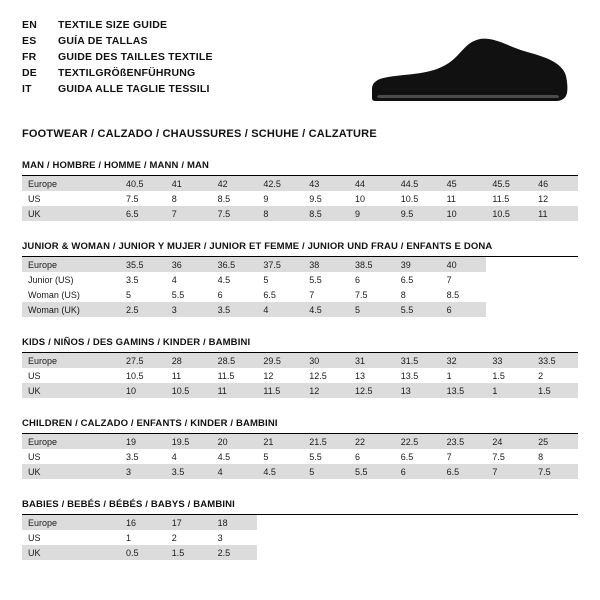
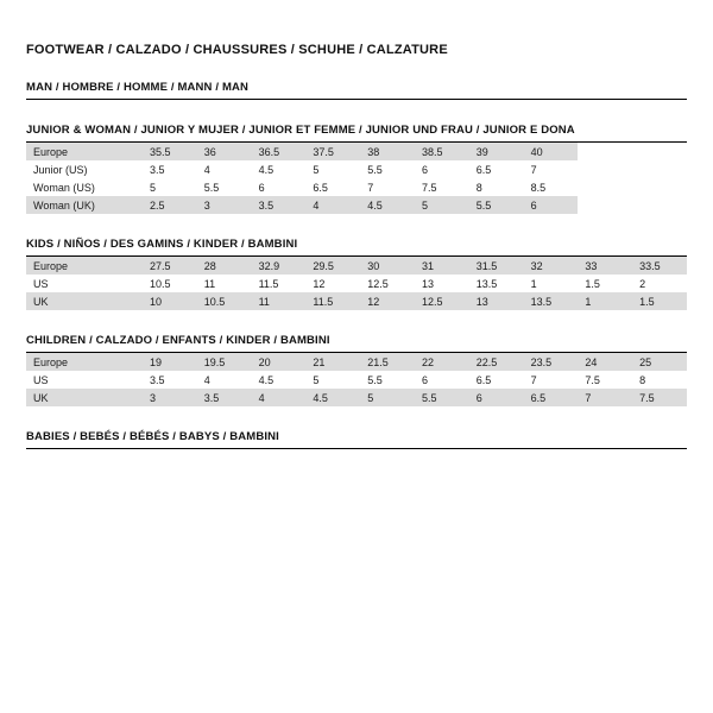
- EN
- TEXTILE SIZE GUIDE
- ES
- GUÍA DE TALLAS
- FR
- GUIDE DES TAILLES TEXTILE
- DE
- TEXTILGRÖßENFÜHRUNG
- IT
- GUIDA ALLE TAGLIE TESSILI
  FOOTWEAR / CALZADO / CHAUSSURES / SCHUHE / CALZATURE
  MAN / HOMBRE / HOMME / MANN / MAN
- Europe	40.5	41	42	42.5	43	44	44.5	45	45.5	46
- US	7.5	8	8.5	9	9.5	10	10.5	11	11.5	12
- UK	6.5	7	7.5	8	8.5	9	9.5	10	10.5	11
- JUNIOR & WOMAN / JUNIOR Y MUJER / JUNIOR ET FEMME / JUNIOR UND FRAU / ENFANTS E DONA
+ JUNIOR & WOMAN / JUNIOR Y MUJER / JUNIOR ET FEMME / JUNIOR UND FRAU / JUNIOR E DONA
  Europe	35.5	36	36.5	37.5	38	38.5	39	40
  Junior (US)	3.5	4	4.5	5	5.5	6	6.5	7
  Woman (US)	5	5.5	6	6.5	7	7.5	8	8.5
  Woman (UK)	2.5	3	3.5	4	4.5	5	5.5	6
  KIDS / NIÑOS / DES GAMINS / KINDER / BAMBINI
- Europe	27.5	28	28.5	29.5	30	31	31.5	32	33	33.5
+ Europe	27.5	28	32.9	29.5	30	31	31.5	32	33	33.5
  US	10.5	11	11.5	12	12.5	13	13.5	1	1.5	2
  UK	10	10.5	11	11.5	12	12.5	13	13.5	1	1.5
  CHILDREN / CALZADO / ENFANTS / KINDER / BAMBINI
  Europe	19	19.5	20	21	21.5	22	22.5	23.5	24	25
  US	3.5	4	4.5	5	5.5	6	6.5	7	7.5	8
  UK	3	3.5	4	4.5	5	5.5	6	6.5	7	7.5
  BABIES / BEBÉS / BÉBÉS / BABYS / BAMBINI
- Europe	16	17	18
- US	1	2	3
- UK	0.5	1.5	2.5
